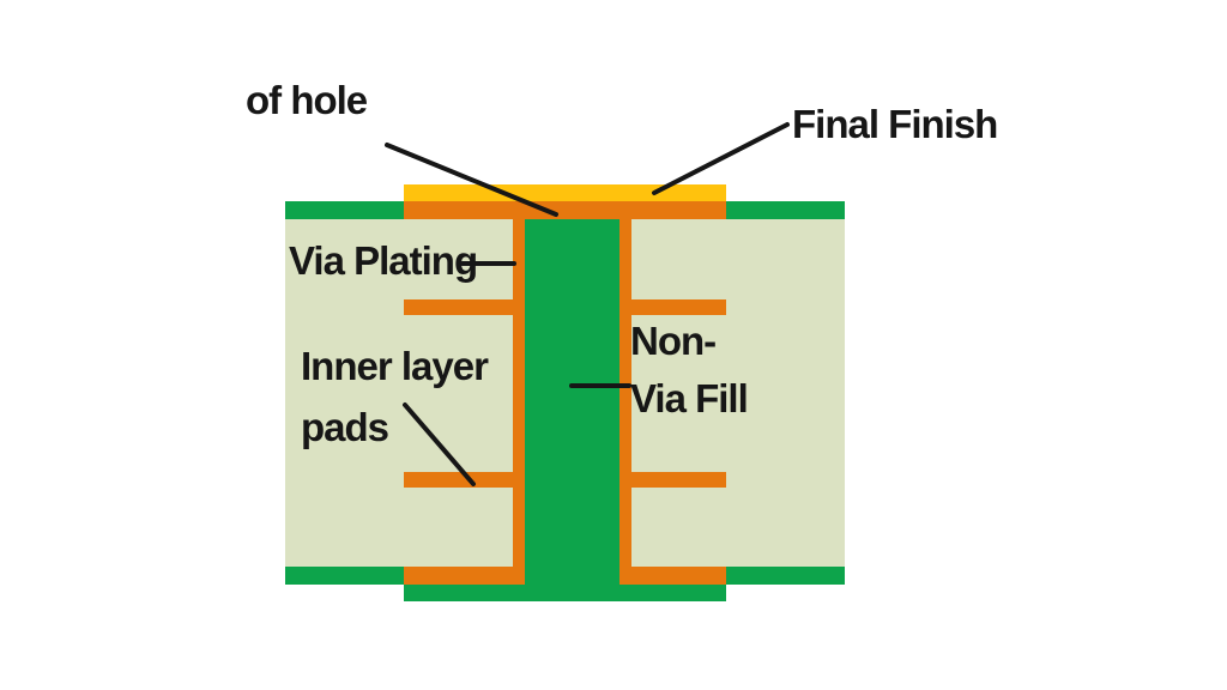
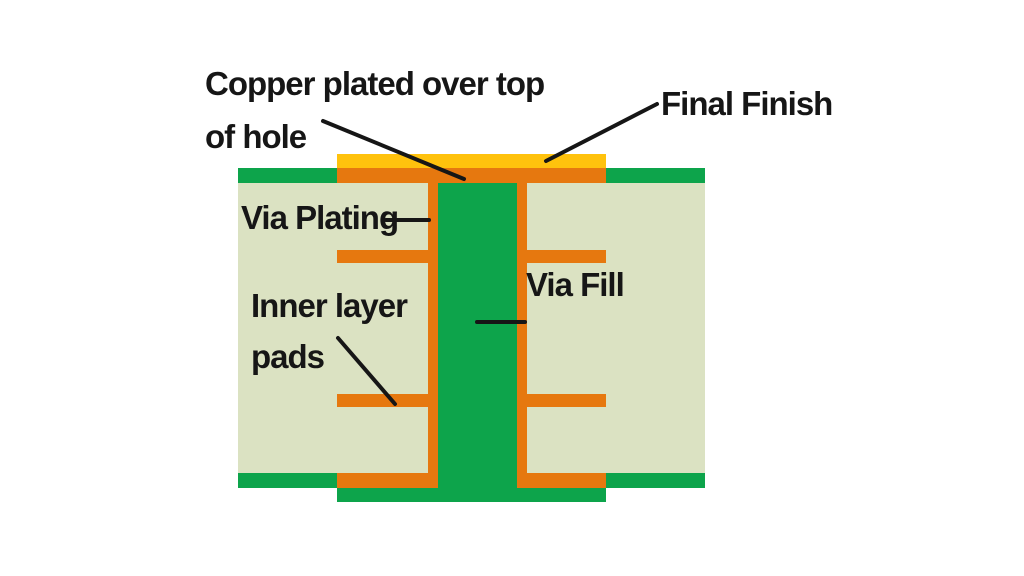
+ Copper plated over top
  of hole
  Final Finish
  Via Plating
  Inner layer
  pads
- Non-
  Via Fill
